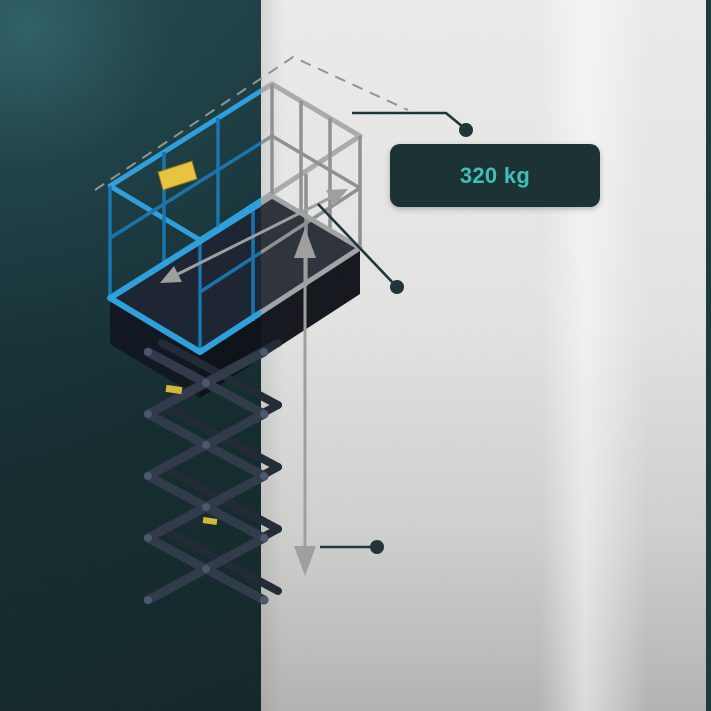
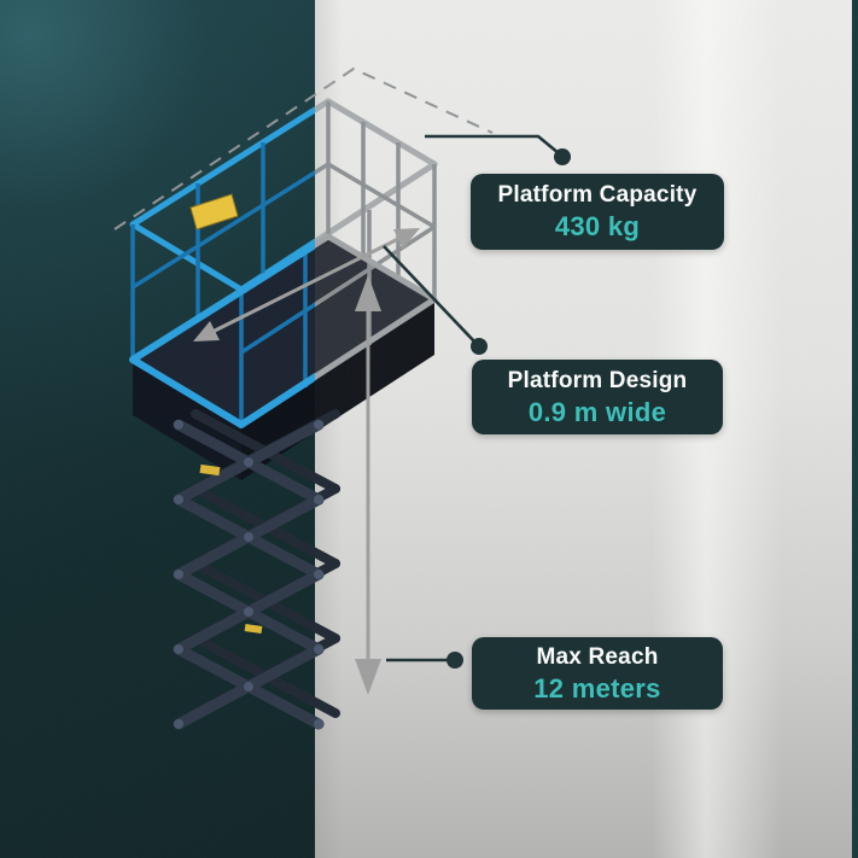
+ Platform Capacity
- 320 kg
+ 430 kg
+ Platform Design
+ 0.9 m wide
+ Max Reach
+ 12 meters
